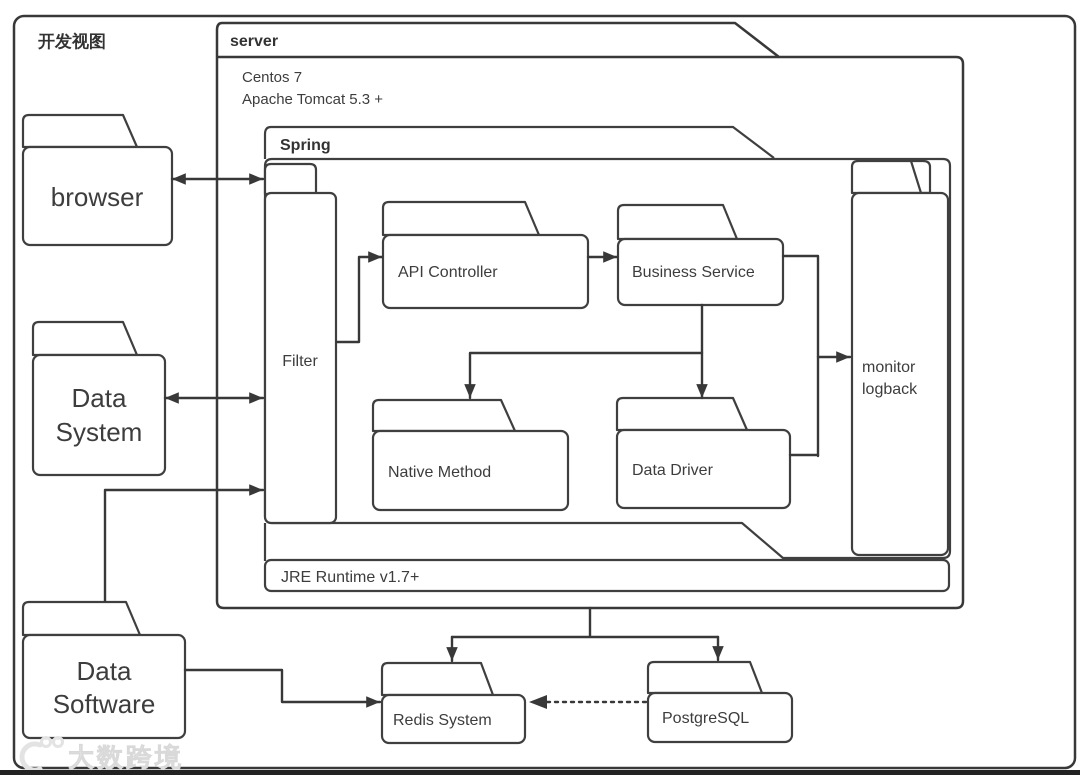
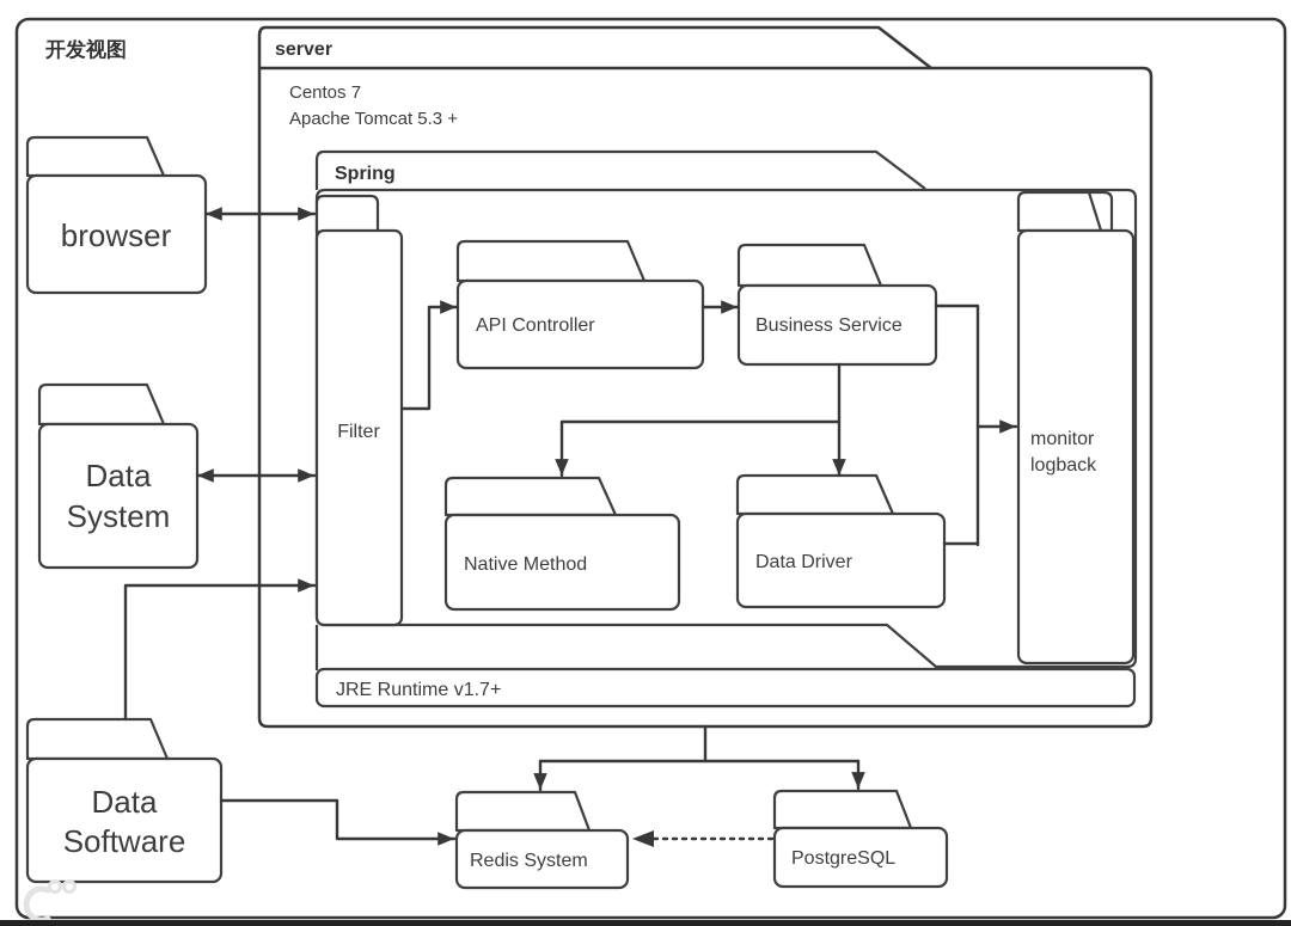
  开发视图
  server
  Centos 7
  Apache Tomcat 5.3 +
  Spring
  JRE Runtime v1.7+
  Filter
  API Controller
  Business Service
  Native Method
  Data Driver
  monitor
  logback
  browser
  Data
  System
  Data
  Software
  Redis System
  PostgreSQL
- 大数跨境
